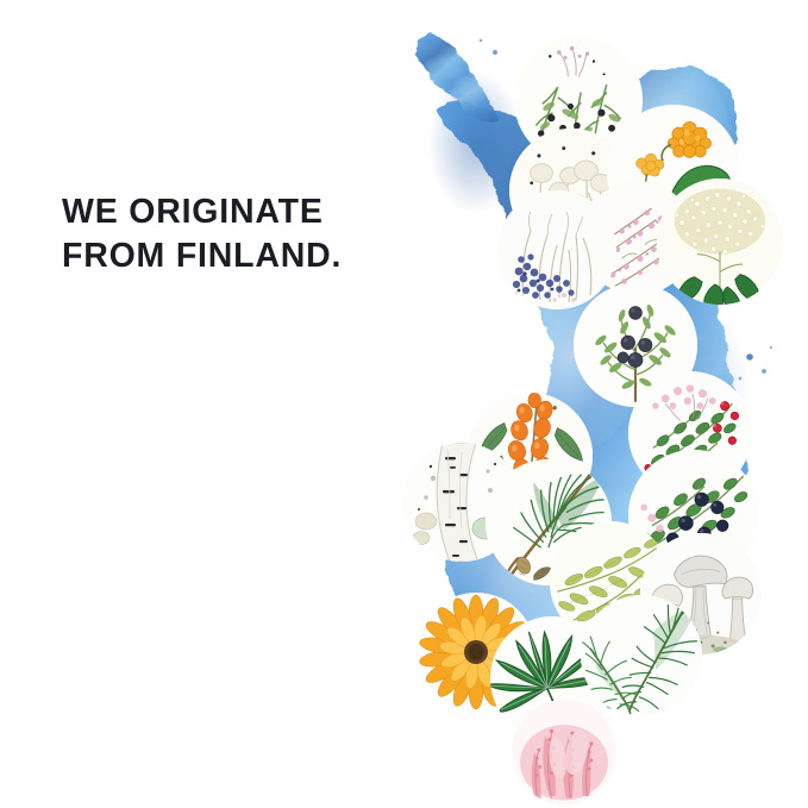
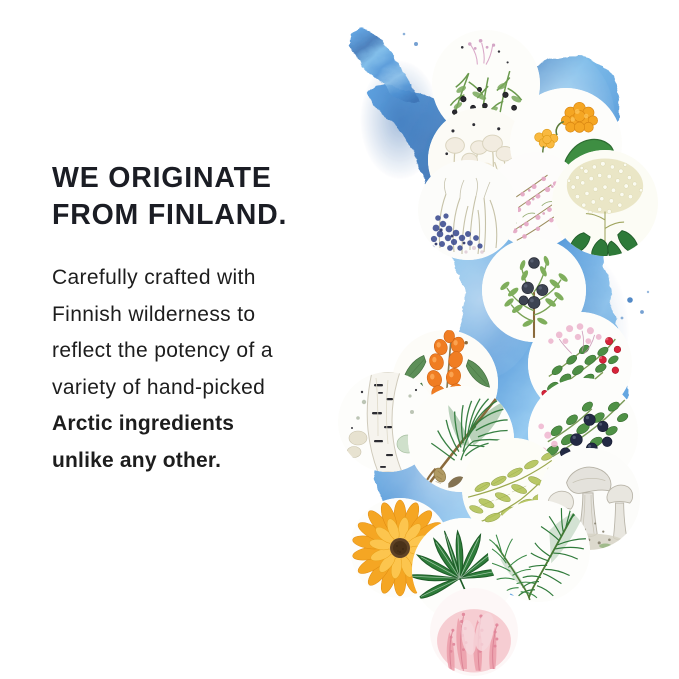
  WE ORIGINATE
  FROM FINLAND.
+ Carefully crafted with
+ Finnish wilderness to
+ reflect the potency of a
+ variety of hand-picked
+ Arctic ingredients
+ unlike any other.
